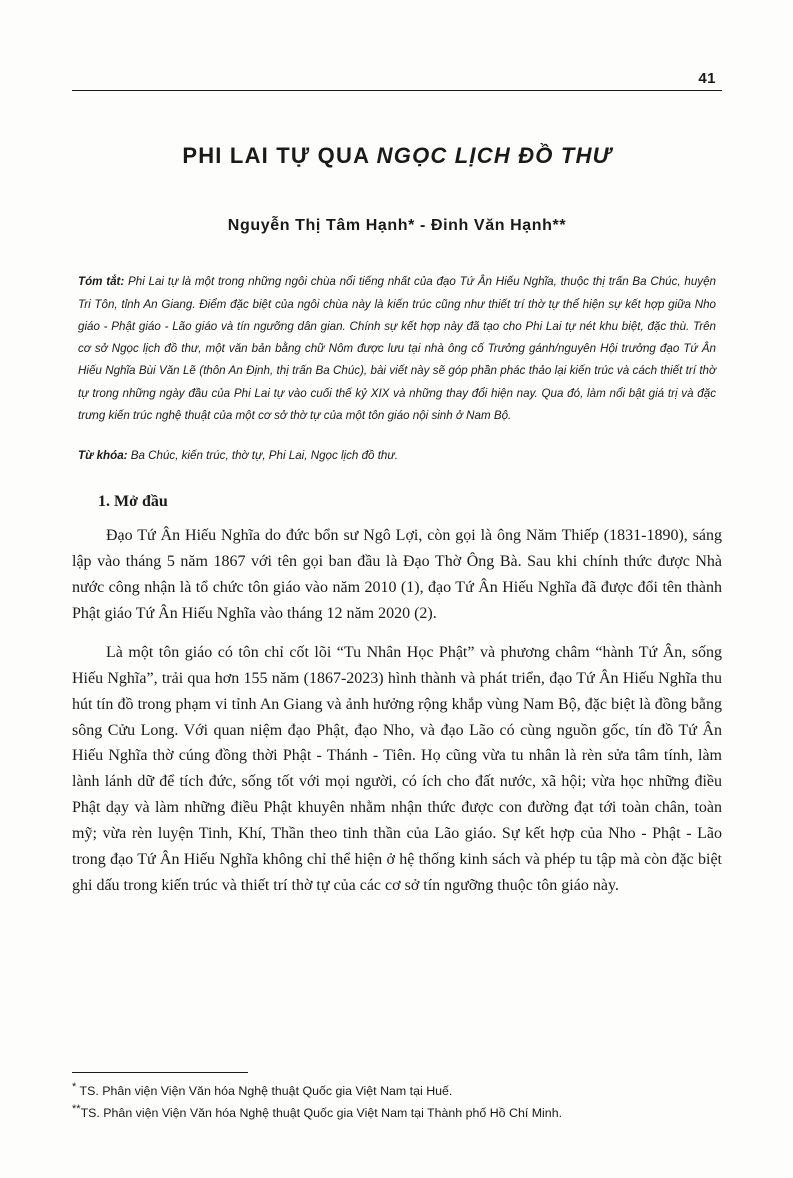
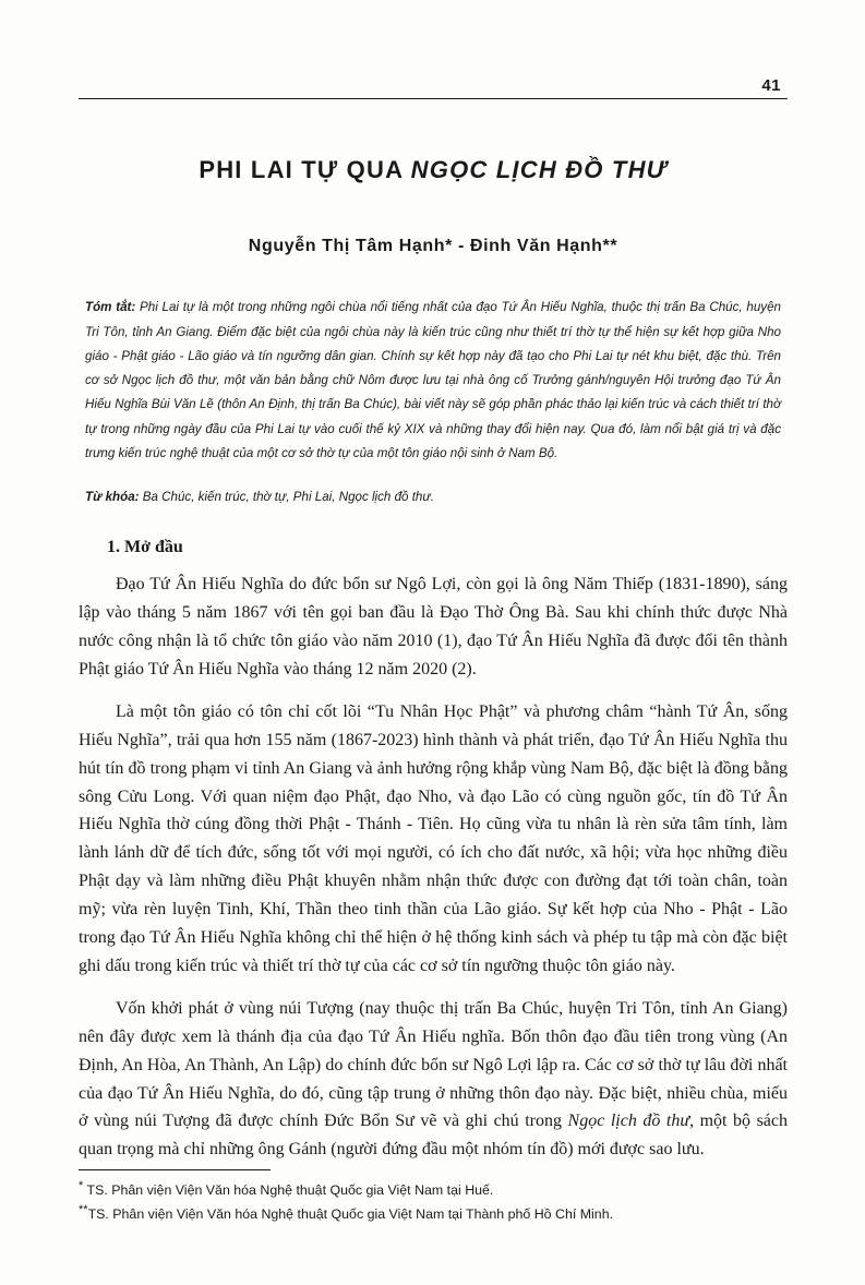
  41
  PHI LAI TỰ QUA NGỌC LỊCH ĐỒ THƯ
  Nguyễn Thị Tâm Hạnh* - Đinh Văn Hạnh**
  Tóm tắt: Phi Lai tự là một trong những ngôi chùa nổi tiếng nhất của đạo Tứ Ân Hiếu Nghĩa, thuộc thị trấn Ba Chúc, huyện Tri Tôn, tỉnh An Giang. Điểm đặc biệt của ngôi chùa này là kiến trúc cũng như thiết trí thờ tự thể hiện sự kết hợp giữa Nho giáo - Phật giáo - Lão giáo và tín ngưỡng dân gian. Chính sự kết hợp này đã tạo cho Phi Lai tự nét khu biệt, đặc thù. Trên cơ sở Ngọc lịch đồ thư, một văn bản bằng chữ Nôm được lưu tại nhà ông cố Trưởng gánh/nguyên Hội trưởng đạo Tứ Ân Hiếu Nghĩa Bùi Văn Lẽ (thôn An Định, thị trấn Ba Chúc), bài viết này sẽ góp phần phác thảo lại kiến trúc và cách thiết trí thờ tự trong những ngày đầu của Phi Lai tự vào cuối thế kỷ XIX và những thay đổi hiện nay. Qua đó, làm nổi bật giá trị và đặc trưng kiến trúc nghệ thuật của một cơ sở thờ tự của một tôn giáo nội sinh ở Nam Bộ.
  Từ khóa: Ba Chúc, kiến trúc, thờ tự, Phi Lai, Ngọc lịch đồ thư.
  1. Mở đầu
  Đạo Tứ Ân Hiếu Nghĩa do đức bổn sư Ngô Lợi, còn gọi là ông Năm Thiếp (1831-1890), sáng lập vào tháng 5 năm 1867 với tên gọi ban đầu là Đạo Thờ Ông Bà. Sau khi chính thức được Nhà nước công nhận là tổ chức tôn giáo vào năm 2010 (1), đạo Tứ Ân Hiếu Nghĩa đã được đổi tên thành Phật giáo Tứ Ân Hiếu Nghĩa vào tháng 12 năm 2020 (2).
  Là một tôn giáo có tôn chỉ cốt lõi “Tu Nhân Học Phật” và phương châm “hành Tứ Ân, sống Hiếu Nghĩa”, trải qua hơn 155 năm (1867-2023) hình thành và phát triển, đạo Tứ Ân Hiếu Nghĩa thu hút tín đồ trong phạm vi tỉnh An Giang và ảnh hưởng rộng khắp vùng Nam Bộ, đặc biệt là đồng bằng sông Cửu Long. Với quan niệm đạo Phật, đạo Nho, và đạo Lão có cùng nguồn gốc, tín đồ Tứ Ân Hiếu Nghĩa thờ cúng đồng thời Phật - Thánh - Tiên. Họ cũng vừa tu nhân là rèn sửa tâm tính, làm lành lánh dữ để tích đức, sống tốt với mọi người, có ích cho đất nước, xã hội; vừa học những điều Phật dạy và làm những điều Phật khuyên nhằm nhận thức được con đường đạt tới toàn chân, toàn mỹ; vừa rèn luyện Tinh, Khí, Thần theo tinh thần của Lão giáo. Sự kết hợp của Nho - Phật - Lão trong đạo Tứ Ân Hiếu Nghĩa không chỉ thể hiện ở hệ thống kinh sách và phép tu tập mà còn đặc biệt ghi dấu trong kiến trúc và thiết trí thờ tự của các cơ sở tín ngưỡng thuộc tôn giáo này.
+ Vốn khởi phát ở vùng núi Tượng (nay thuộc thị trấn Ba Chúc, huyện Tri Tôn, tỉnh An Giang) nên đây được xem là thánh địa của đạo Tứ Ân Hiếu nghĩa. Bốn thôn đạo đầu tiên trong vùng (An Định, An Hòa, An Thành, An Lập) do chính đức bổn sư Ngô Lợi lập ra. Các cơ sở thờ tự lâu đời nhất của đạo Tứ Ân Hiếu Nghĩa, do đó, cũng tập trung ở những thôn đạo này. Đặc biệt, nhiều chùa, miếu ở vùng núi Tượng đã được chính Đức Bổn Sư vẽ và ghi chú trong Ngọc lịch đồ thư, một bộ sách quan trọng mà chỉ những ông Gánh (người đứng đầu một nhóm tín đồ) mới được sao lưu.
  * TS. Phân viện Viện Văn hóa Nghệ thuật Quốc gia Việt Nam tại Huế.
  **TS. Phân viện Viện Văn hóa Nghệ thuật Quốc gia Việt Nam tại Thành phố Hồ Chí Minh.
